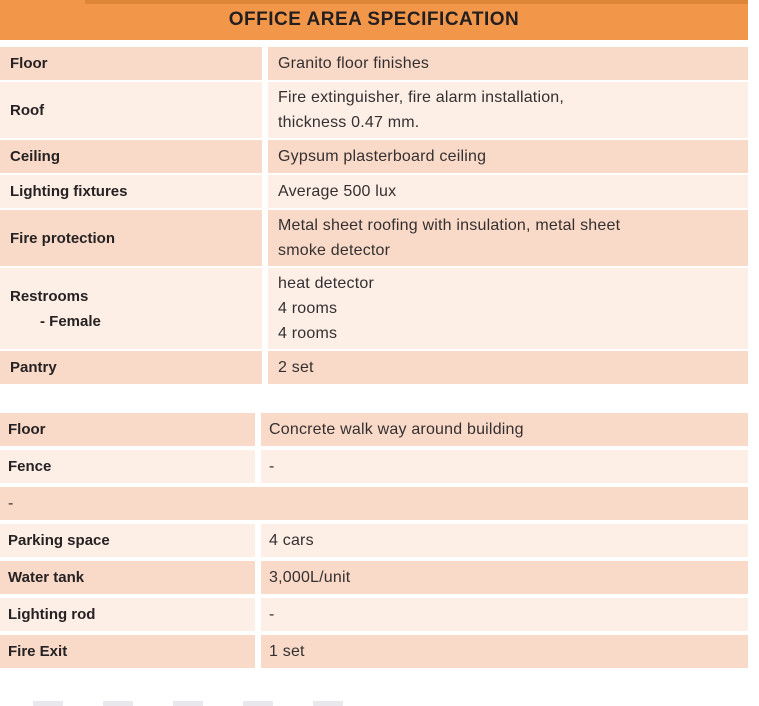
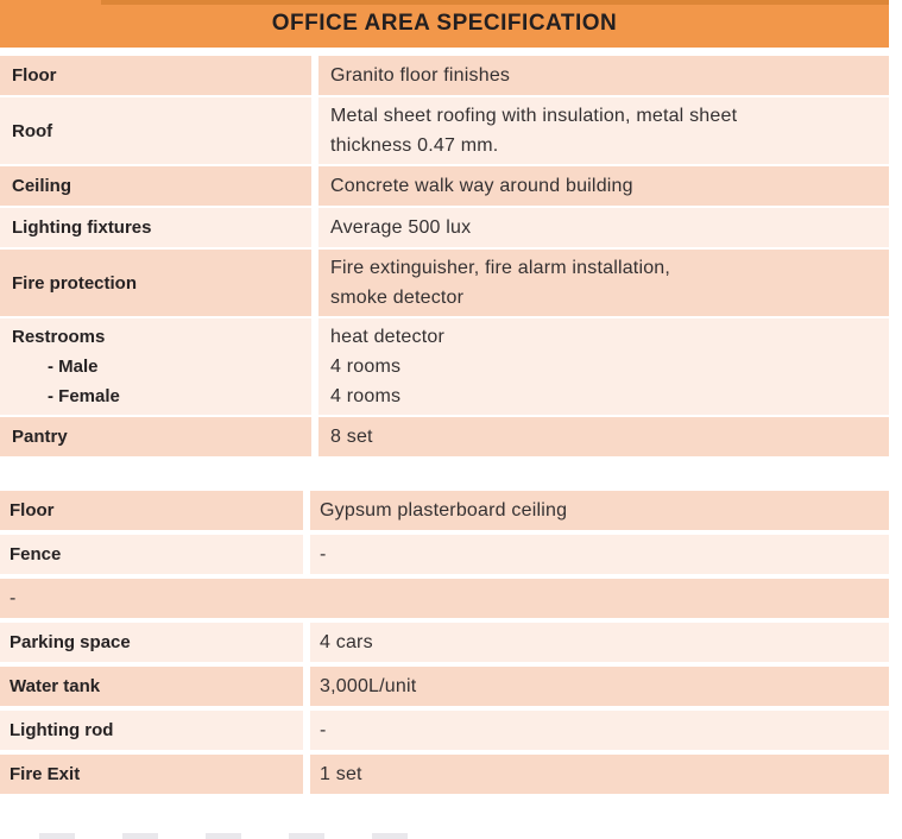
  OFFICE AREA SPECIFICATION
  Floor
  Granito floor finishes
  Roof
- Fire extinguisher, fire alarm installation,
+ Metal sheet roofing with insulation, metal sheet
  thickness 0.47 mm.
  Ceiling
- Gypsum plasterboard ceiling
+ Concrete walk way around building
  Lighting fixtures
  Average 500 lux
  Fire protection
- Metal sheet roofing with insulation, metal sheet
+ Fire extinguisher, fire alarm installation,
  smoke detector
  Restrooms
+ - Male
  - Female
  heat detector
  4 rooms
  4 rooms
  Pantry
- 2 set
+ 8 set
  Floor
- Concrete walk way around building
+ Gypsum plasterboard ceiling
  Fence
  -
  -
  Parking space
  4 cars
  Water tank
  3,000L/unit
  Lighting rod
  -
  Fire Exit
  1 set
